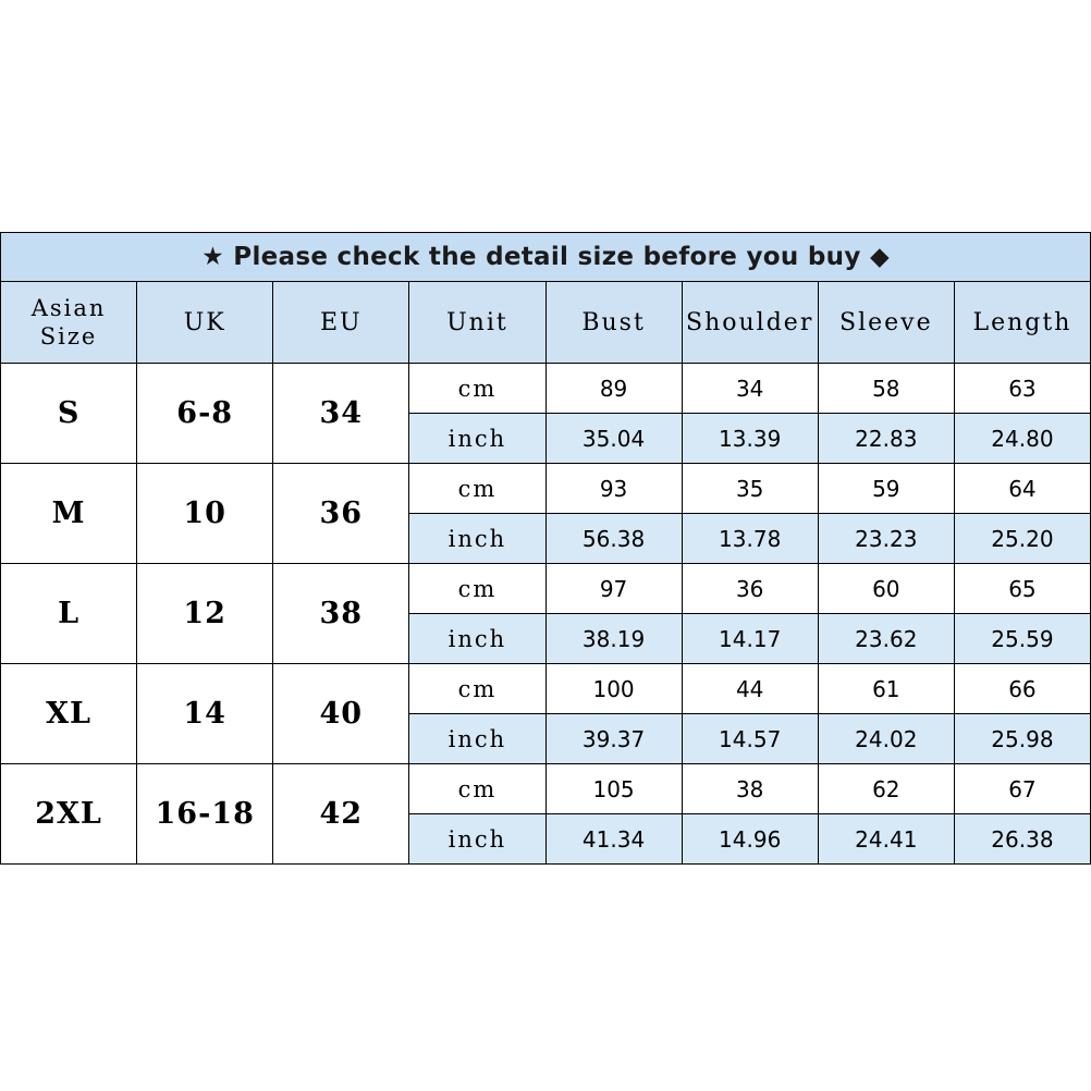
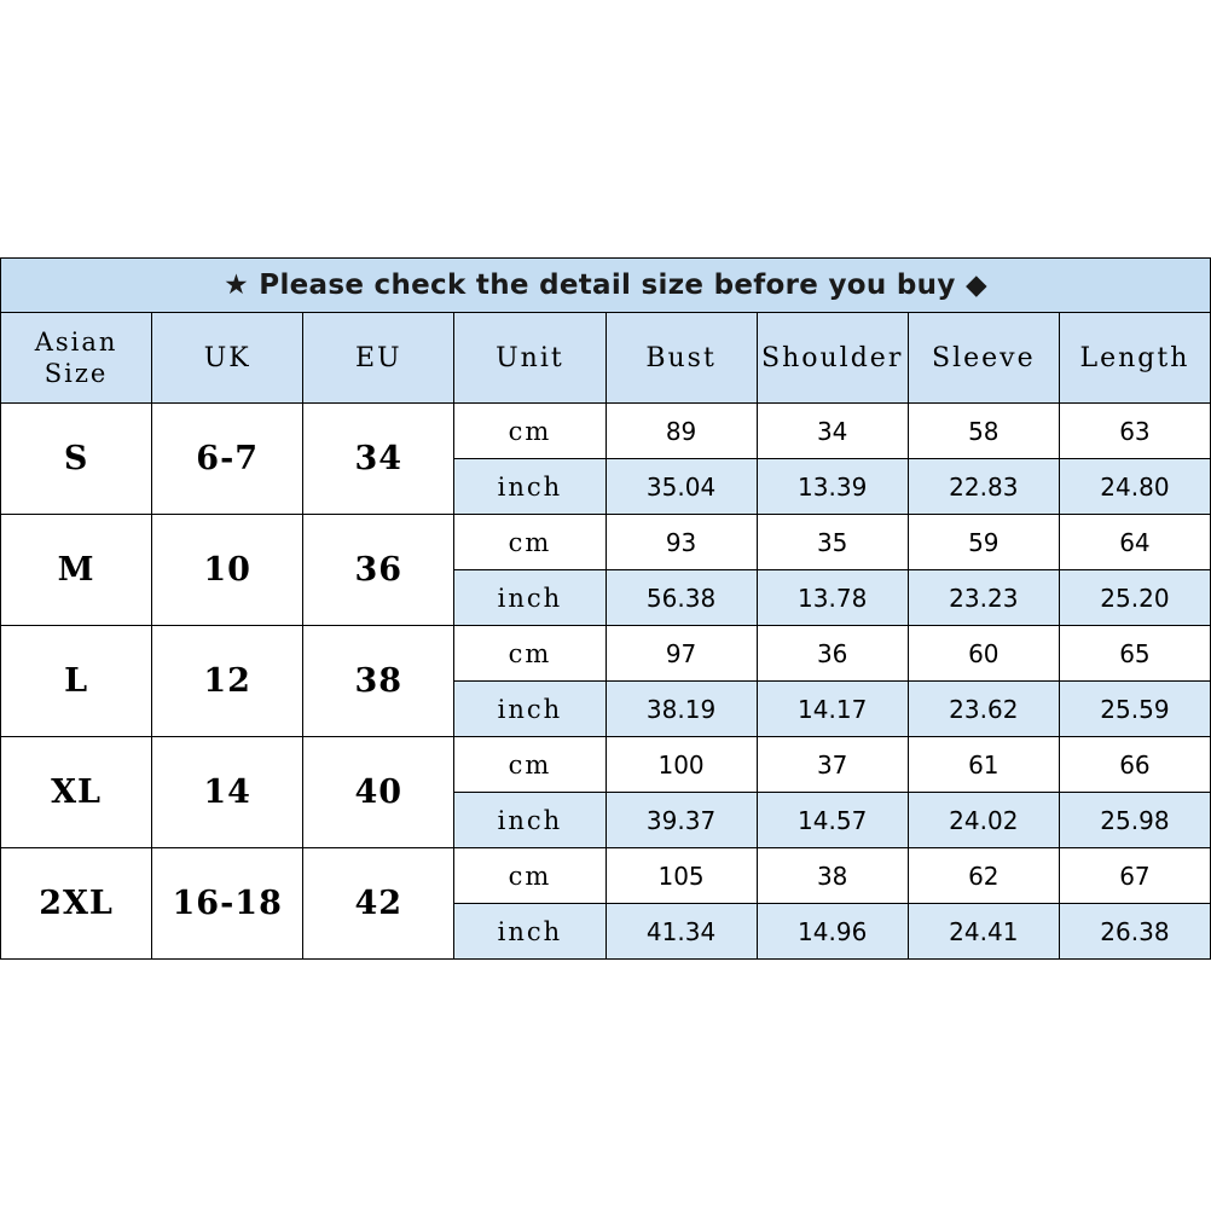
  ★ Please check the detail size before you buy ◆
  Asian Size	UK	EU	Unit	Bust	Shoulder	Sleeve	Length
- S	6-8	34	cm	89	34	58	63
+ S	6-7	34	cm	89	34	58	63
  inch	35.04	13.39	22.83	24.80
  M	10	36	cm	93	35	59	64
  inch	56.38	13.78	23.23	25.20
  L	12	38	cm	97	36	60	65
  inch	38.19	14.17	23.62	25.59
- XL	14	40	cm	100	44	61	66
+ XL	14	40	cm	100	37	61	66
  inch	39.37	14.57	24.02	25.98
  2XL	16-18	42	cm	105	38	62	67
  inch	41.34	14.96	24.41	26.38
